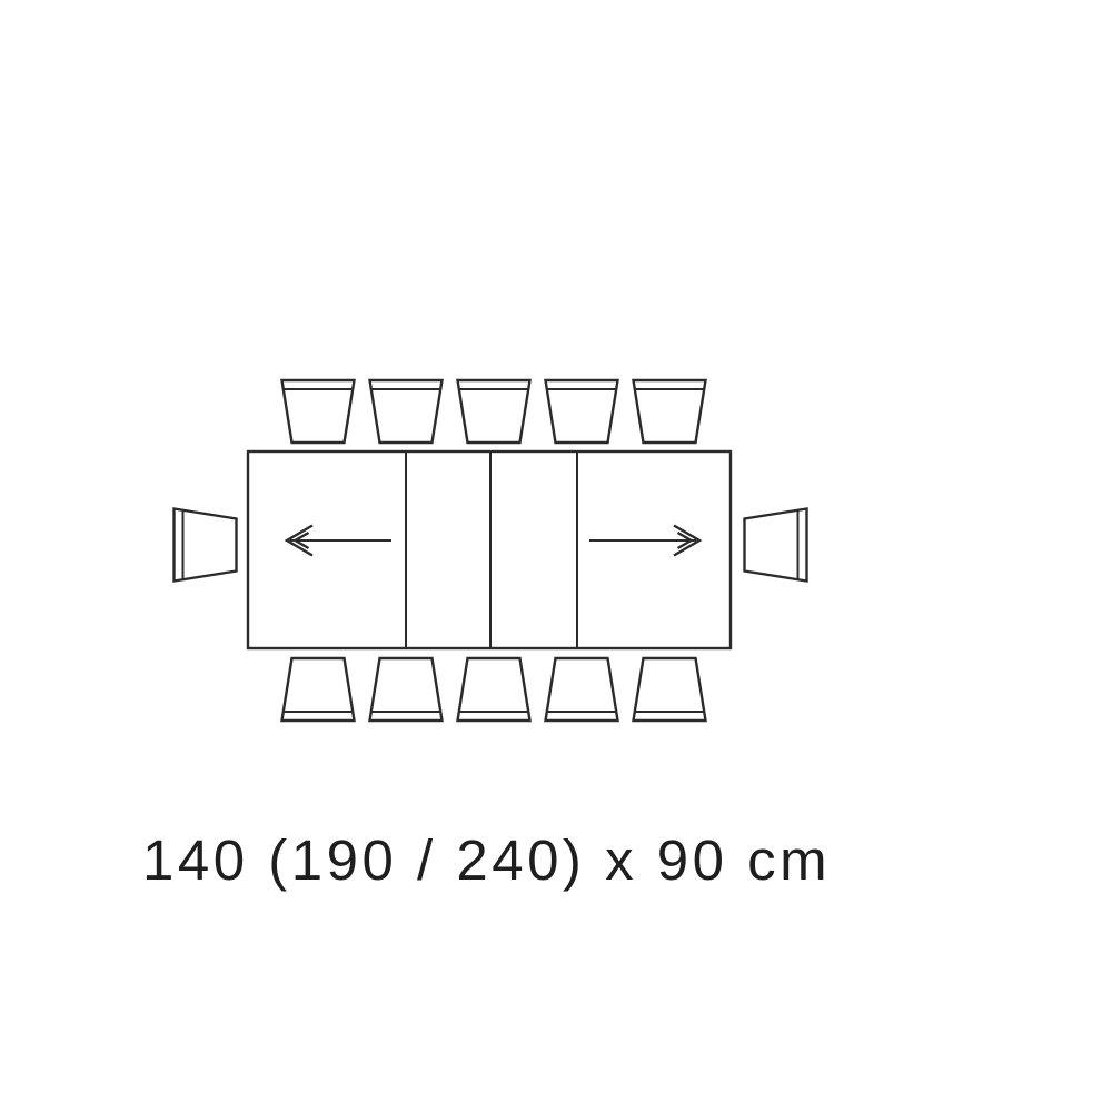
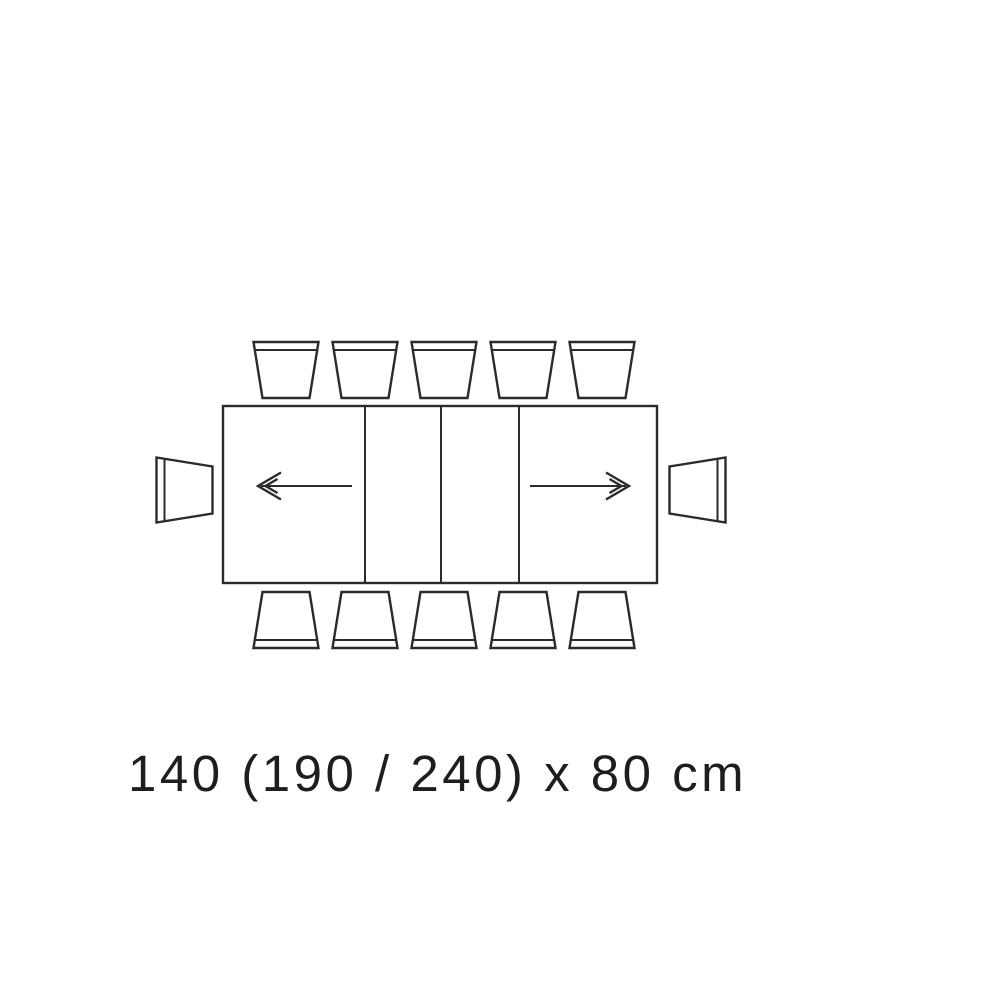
- 140 (190 / 240) x 90 cm
+ 140 (190 / 240) x 80 cm
